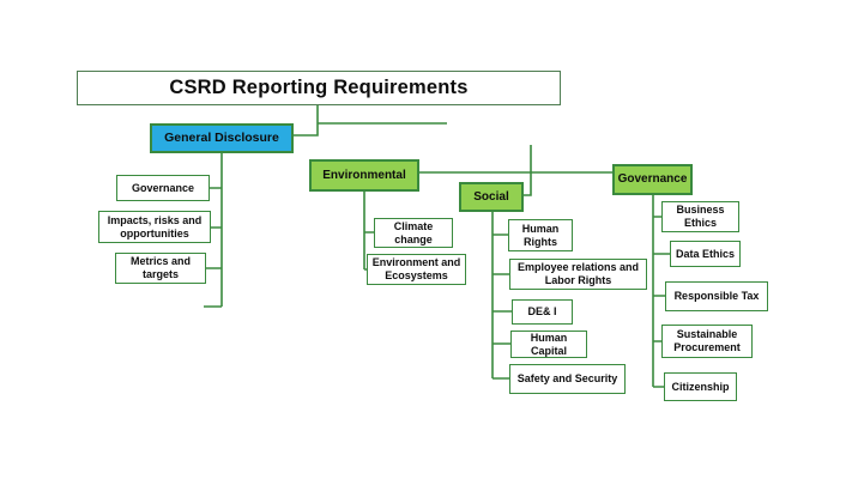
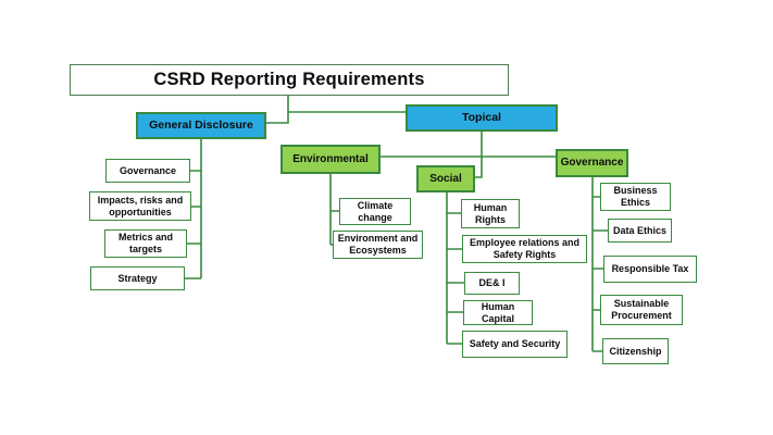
  CSRD Reporting Requirements
  General Disclosure
+ Topical
  Governance
  Impacts, risks and opportunities
  Metrics and targets
+ Strategy
  Environmental
  Social
  Governance
  Climate change
  Environment and Ecosystems
  Human Rights
- Employee relations and Labor Rights
+ Employee relations and Safety Rights
  DE& I
  Human Capital
  Safety and Security
  Business Ethics
  Data Ethics
  Responsible Tax
  Sustainable Procurement
  Citizenship
